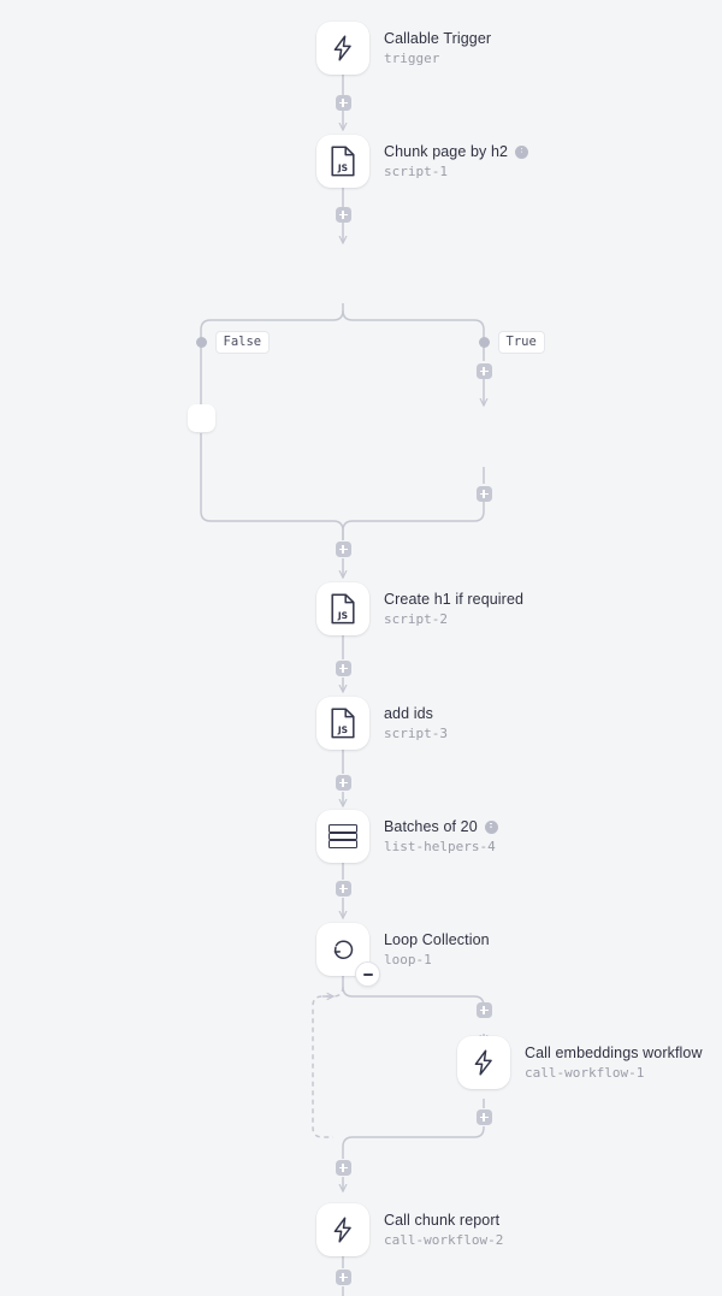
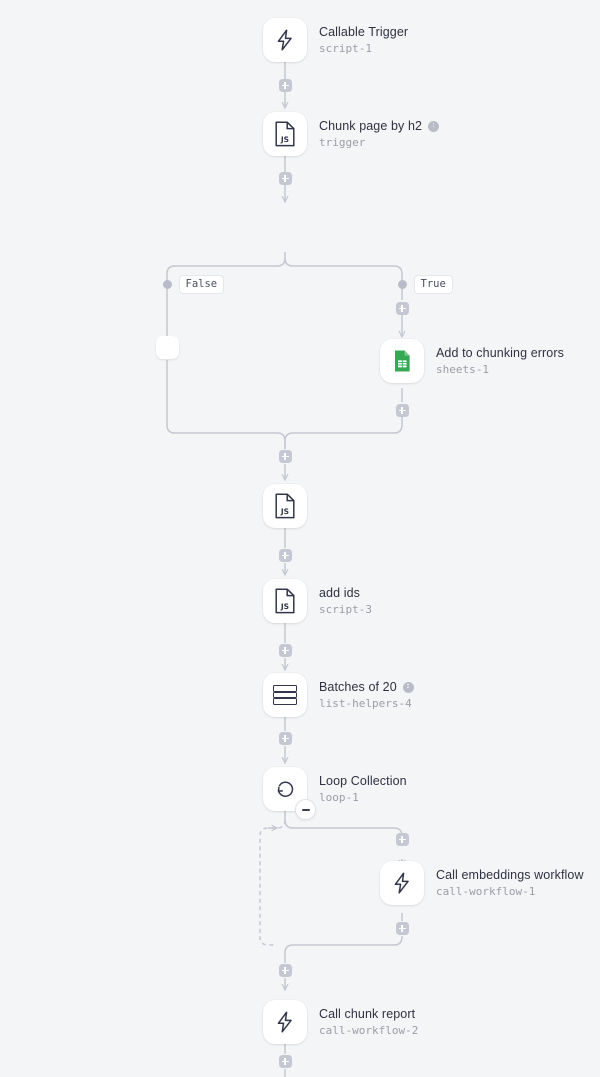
  False
  True
  Callable Trigger
- trigger
+ script-1
  JS
  Chunk page by h2
- script-1
+ trigger
+ Add to chunking errors
+ sheets-1
  JS
- Create h1 if required
- script-2
  JS
  add ids
  script-3
  Batches of 20
  list-helpers-4
  Loop Collection
  loop-1
  Call embeddings workflow
  call-workflow-1
  Call chunk report
  call-workflow-2
